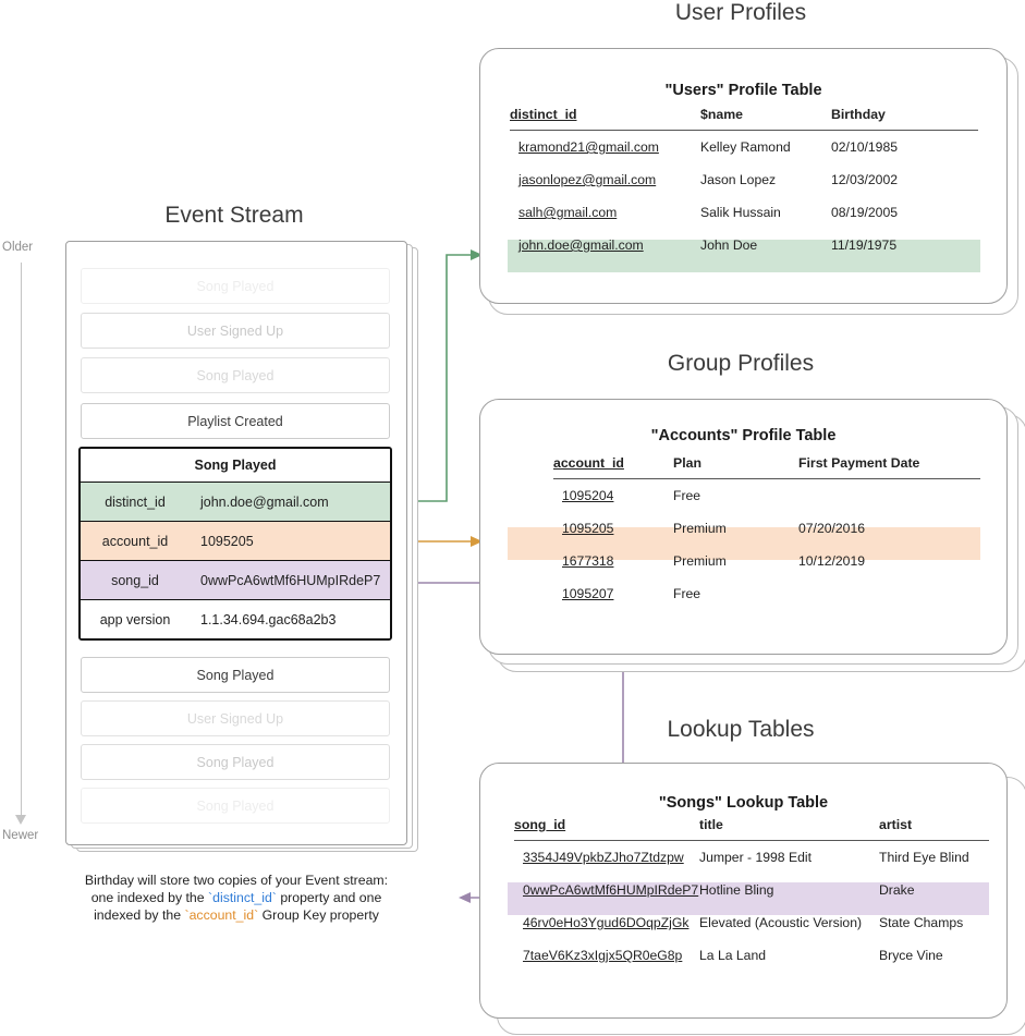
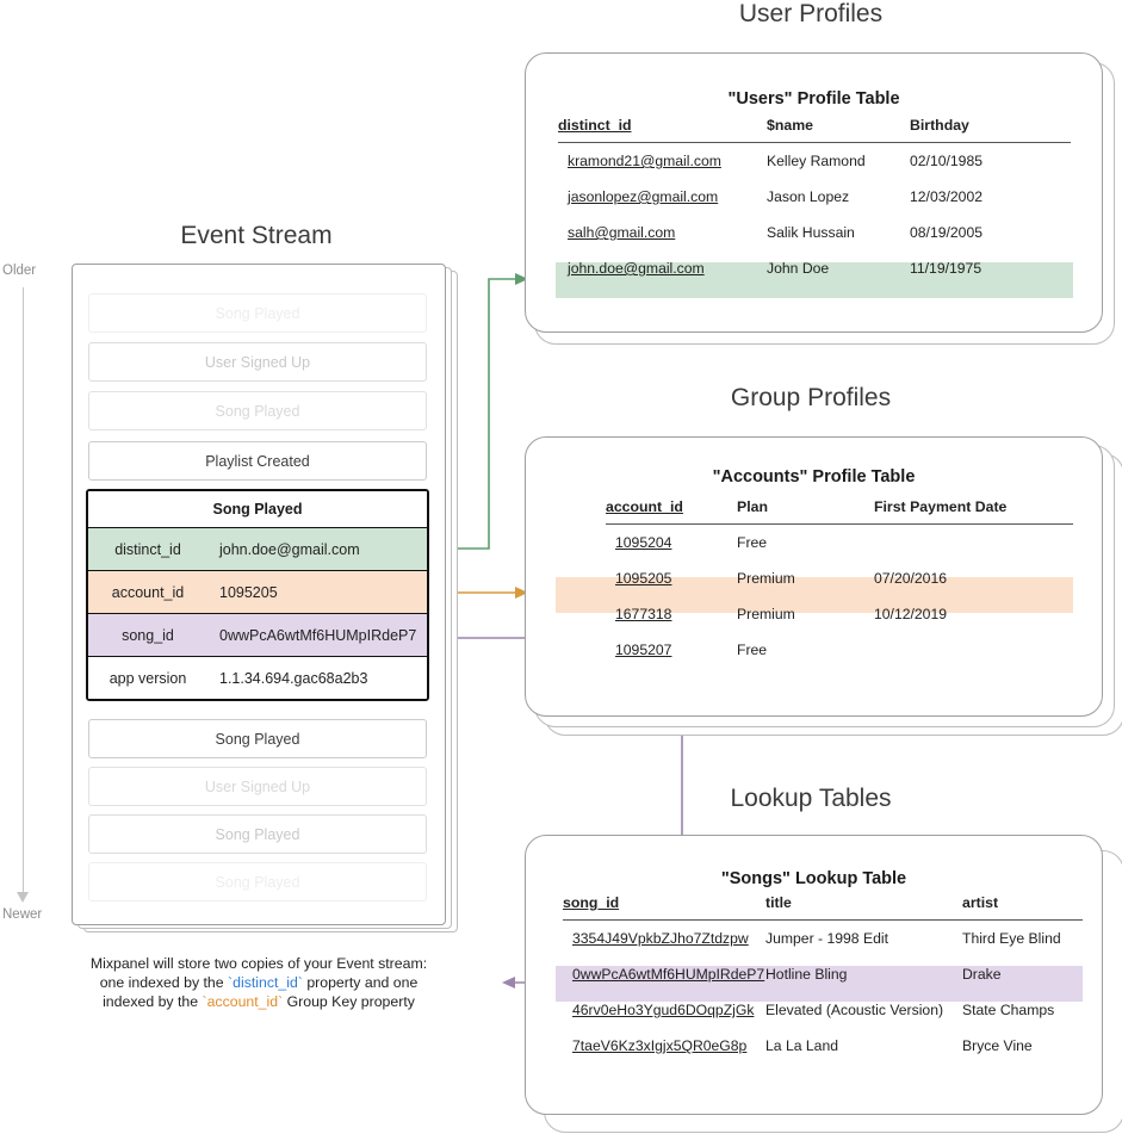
  User Profiles
  Group Profiles
  Lookup Tables
  Event Stream
  Older
  Newer
  User Signed Up
  Song Played
  Playlist Created
  Song Played
  distinct_id
  john.doe@gmail.com
  account_id
  1095205
  song_id
  0wwPcA6wtMf6HUMpIRdeP7
  app version
  1.1.34.694.gac68a2b3
  Song Played
  User Signed Up
  Song Played
- Birthday will store two copies of your Event stream:
+ Mixpanel will store two copies of your Event stream:
  one indexed by the `distinct_id` property and one
  indexed by the `account_id` Group Key property
  "Users" Profile Table
  distinct_id	$name	Birthday
  kramond21@gmail.com	Kelley Ramond	02/10/1985
  jasonlopez@gmail.com	Jason Lopez	12/03/2002
  salh@gmail.com	Salik Hussain	08/19/2005
  john.doe@gmail.com	John Doe	11/19/1975
  "Accounts" Profile Table
  account_id	Plan	First Payment Date
  1095204	Free
  1095205	Premium	07/20/2016
  1677318	Premium	10/12/2019
  1095207	Free
  "Songs" Lookup Table
  song_id	title	artist
  3354J49VpkbZJho7Ztdzpw	Jumper - 1998 Edit	Third Eye Blind
  0wwPcA6wtMf6HUMpIRdeP7	Hotline Bling	Drake
  46rv0eHo3Ygud6DOqpZjGk	Elevated (Acoustic Version)	State Champs
  7taeV6Kz3xIgjx5QR0eG8p	La La Land	Bryce Vine
